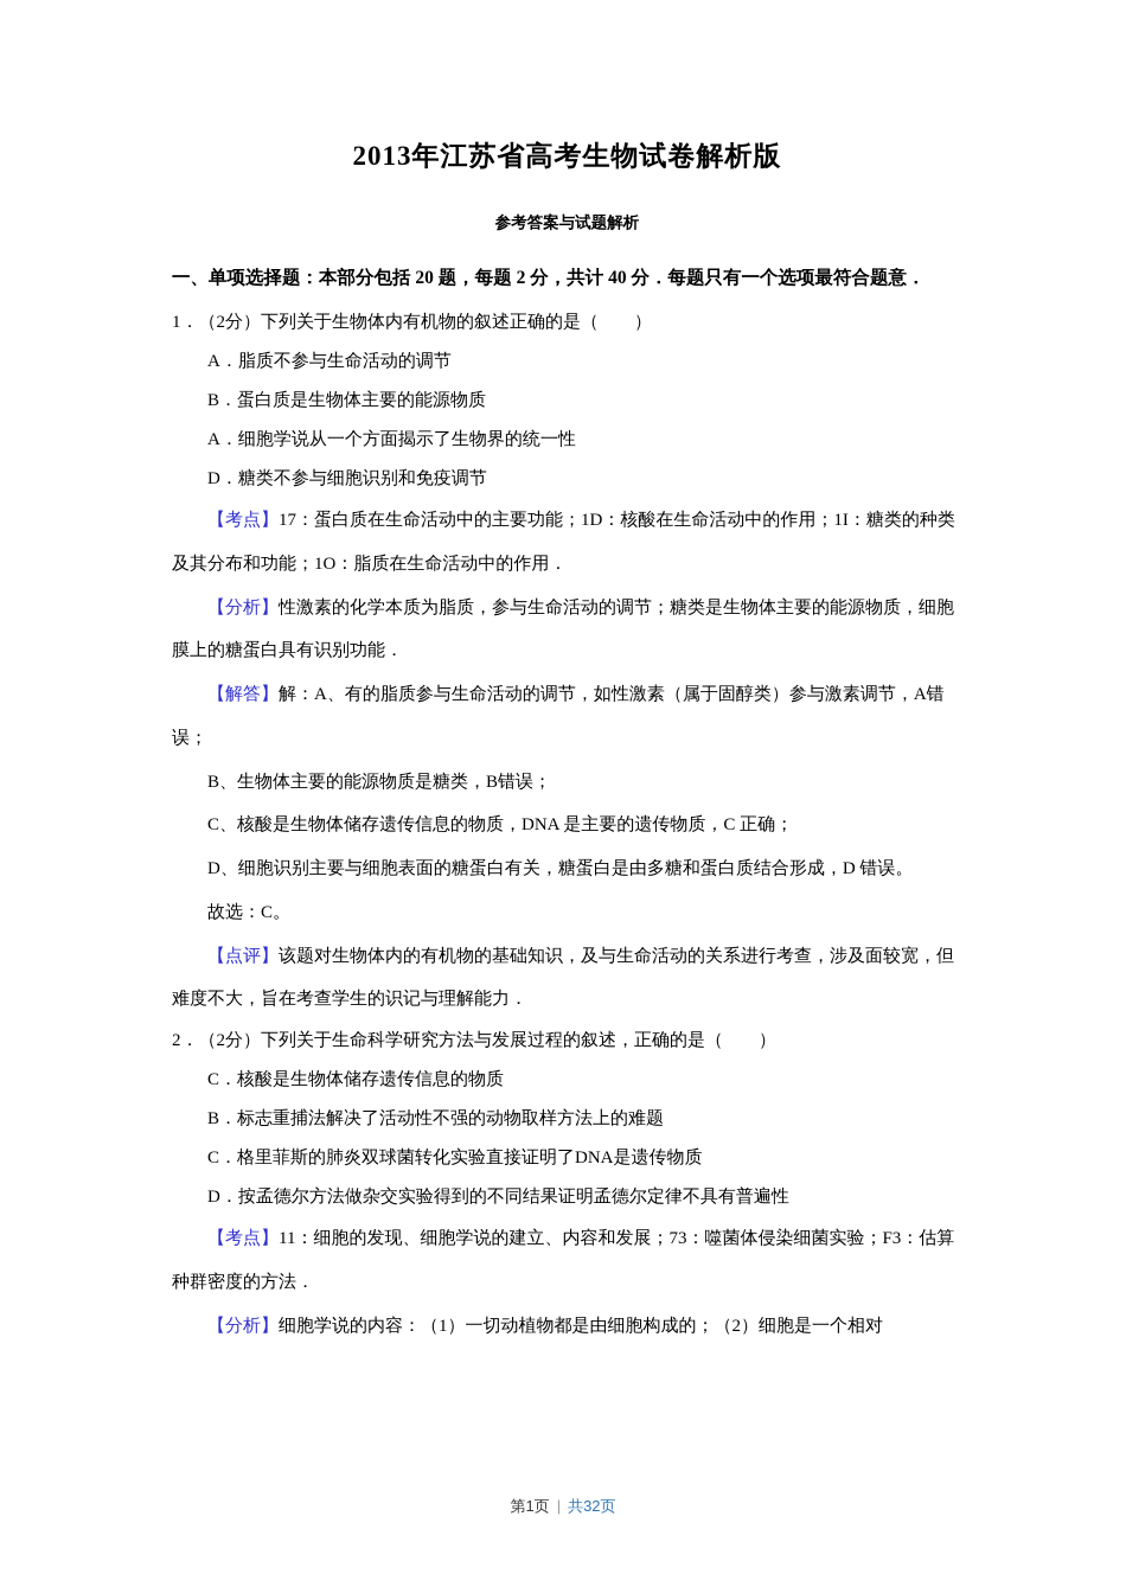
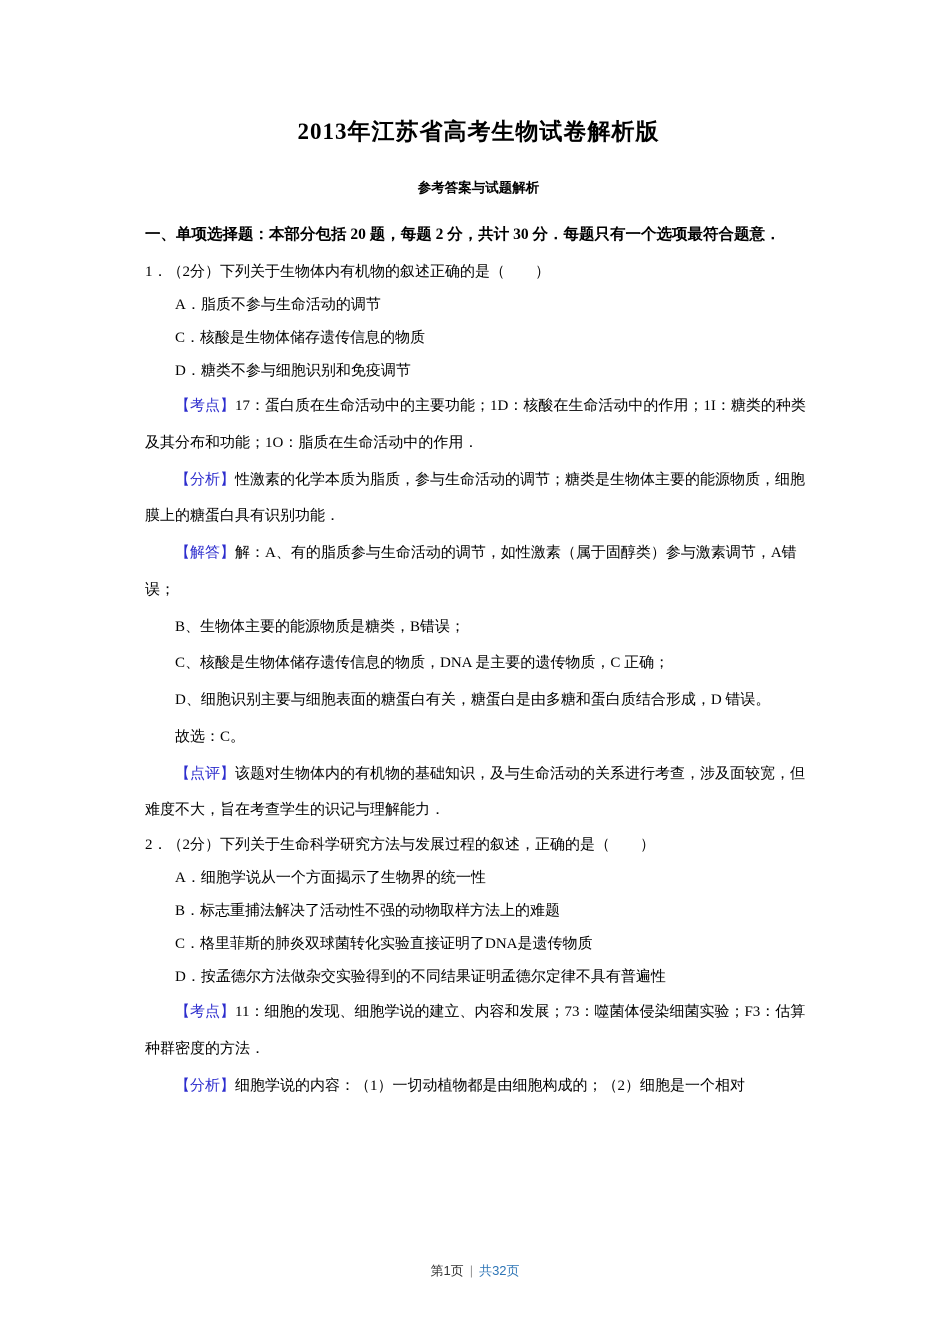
  2013年江苏省高考生物试卷解析版
  参考答案与试题解析
- 一、单项选择题：本部分包括 20 题，每题 2 分，共计 40 分．每题只有一个选项最符合题意．
+ 一、单项选择题：本部分包括 20 题，每题 2 分，共计 30 分．每题只有一个选项最符合题意．
  1．（2分）下列关于生物体内有机物的叙述正确的是（ ）
  A．脂质不参与生命活动的调节
- B．蛋白质是生物体主要的能源物质
- A．细胞学说从一个方面揭示了生物界的统一性
+ C．核酸是生物体储存遗传信息的物质
  D．糖类不参与细胞识别和免疫调节
  【考点】17：蛋白质在生命活动中的主要功能；1D：核酸在生命活动中的作用；1I：糖类的种类及其分布和功能；1O：脂质在生命活动中的作用．
  【分析】性激素的化学本质为脂质，参与生命活动的调节；糖类是生物体主要的能源物质，细胞膜上的糖蛋白具有识别功能．
  【解答】解：A、有的脂质参与生命活动的调节，如性激素（属于固醇类）参与激素调节，A错误；
  B、生物体主要的能源物质是糖类，B错误；
  C、核酸是生物体储存遗传信息的物质，DNA 是主要的遗传物质，C 正确；
  D、细胞识别主要与细胞表面的糖蛋白有关，糖蛋白是由多糖和蛋白质结合形成，D 错误。
  故选：C。
  【点评】该题对生物体内的有机物的基础知识，及与生命活动的关系进行考查，涉及面较宽，但难度不大，旨在考查学生的识记与理解能力．
  2．（2分）下列关于生命科学研究方法与发展过程的叙述，正确的是（ ）
- C．核酸是生物体储存遗传信息的物质
+ A．细胞学说从一个方面揭示了生物界的统一性
  B．标志重捕法解决了活动性不强的动物取样方法上的难题
  C．格里菲斯的肺炎双球菌转化实验直接证明了DNA是遗传物质
  D．按孟德尔方法做杂交实验得到的不同结果证明孟德尔定律不具有普遍性
  【考点】11：细胞的发现、细胞学说的建立、内容和发展；73：噬菌体侵染细菌实验；F3：估算种群密度的方法．
  【分析】细胞学说的内容：（1）一切动植物都是由细胞构成的；（2）细胞是一个相对
  第1页 | 共32页
